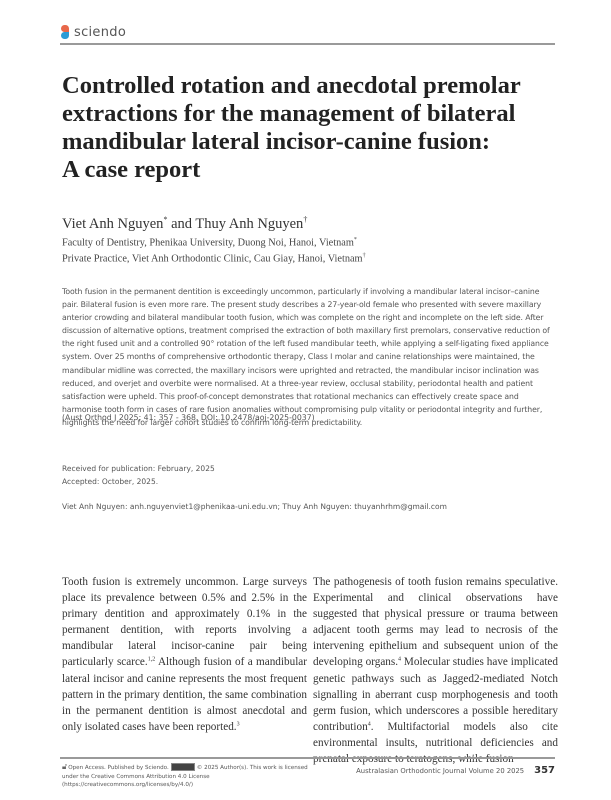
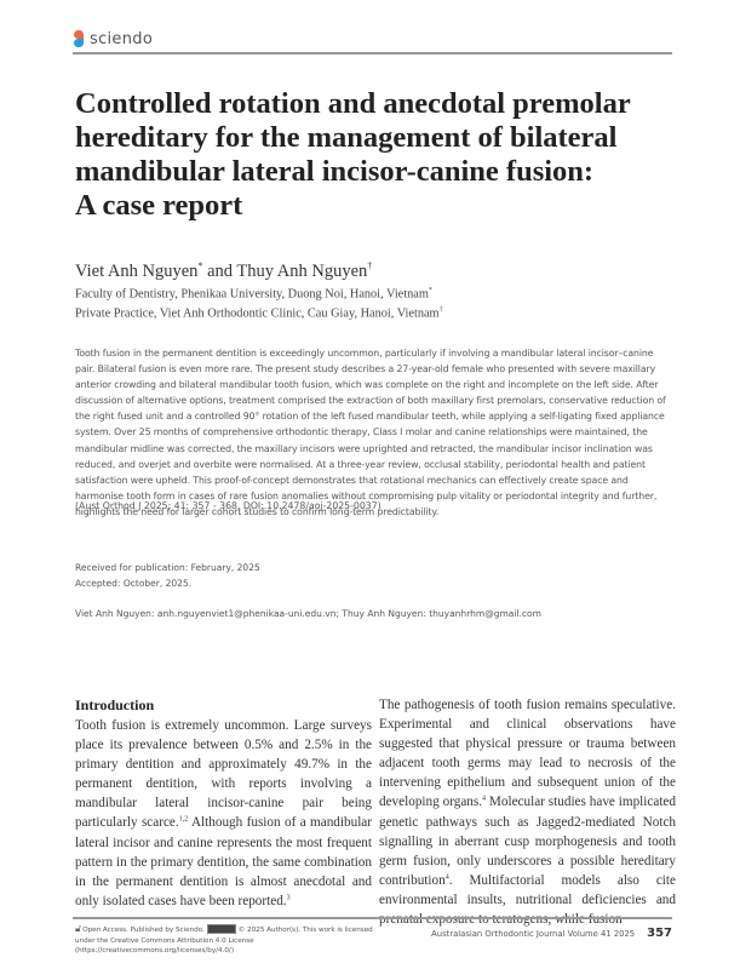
  sciendo
  Controlled rotation and anecdotal premolar
- extractions for the management of bilateral
+ hereditary for the management of bilateral
  mandibular lateral incisor-canine fusion:
  A case report
  Viet Anh Nguyen* and Thuy Anh Nguyen†
  Faculty of Dentistry, Phenikaa University, Duong Noi, Hanoi, Vietnam
  Private Practice, Viet Anh Orthodontic Clinic, Cau Giay, Hanoi, Vietnam
  Tooth fusion in the permanent dentition is exceedingly uncommon, particularly if involving a mandibular lateral incisor–canine pair. Bilateral fusion is even more rare. The present study describes a 27-year-old female who presented with severe maxillary anterior crowding and bilateral mandibular tooth fusion, which was complete on the right and incomplete on the left side. After discussion of alternative options, treatment comprised the extraction of both maxillary first premolars, conservative reduction of the right fused unit and a controlled 90° rotation of the left fused mandibular teeth, while applying a self-ligating fixed appliance system. Over 25 months of comprehensive orthodontic therapy, Class I molar and canine relationships were maintained, the mandibular midline was corrected, the maxillary incisors were uprighted and retracted, the mandibular incisor inclination was reduced, and overjet and overbite were normalised. At a three-year review, occlusal stability, periodontal health and patient satisfaction were upheld. This proof-of-concept demonstrates that rotational mechanics can effectively create space and harmonise tooth form in cases of rare fusion anomalies without compromising pulp vitality or periodontal integrity and further, highlights the need for larger cohort studies to confirm long-term predictability.
  (Aust Orthod J 2025; 41: 357 - 368. DOI: 10.2478/aoj-2025-0037)
  Received for publication: February, 2025
  Accepted: October, 2025.
  Viet Anh Nguyen: anh.nguyenviet1@phenikaa-uni.edu.vn; Thuy Anh Nguyen: thuyanhrhm@gmail.com
+ Introduction
- Tooth fusion is extremely uncommon. Large surveys place its prevalence between 0.5% and 2.5% in the primary dentition and approximately 0.1% in the permanent dentition, with reports involving a mandibular lateral incisor-canine pair being particularly scarce. Although fusion of a mandibular lateral incisor and canine represents the most frequent pattern in the primary dentition, the same combination in the permanent dentition is almost anecdotal and only isolated cases have been reported.
+ Tooth fusion is extremely uncommon. Large surveys place its prevalence between 0.5% and 2.5% in the primary dentition and approximately 49.7% in the permanent dentition, with reports involving a mandibular lateral incisor-canine pair being particularly scarce. Although fusion of a mandibular lateral incisor and canine represents the most frequent pattern in the primary dentition, the same combination in the permanent dentition is almost anecdotal and only isolated cases have been reported.
- The pathogenesis of tooth fusion remains speculative. Experimental and clinical observations have suggested that physical pressure or trauma between adjacent tooth germs may lead to necrosis of the intervening epithelium and subsequent union of the developing organs. Molecular studies have implicated genetic pathways such as Jagged2-mediated Notch signalling in aberrant cusp morphogenesis and tooth germ fusion, which underscores a possible hereditary contribution . Multifactorial models also cite environmental insults, nutritional deficiencies and prenatal exposure to teratogens, while fusion
+ The pathogenesis of tooth fusion remains speculative. Experimental and clinical observations have suggested that physical pressure or trauma between adjacent tooth germs may lead to necrosis of the intervening epithelium and subsequent union of the developing organs. Molecular studies have implicated genetic pathways such as Jagged2-mediated Notch signalling in aberrant cusp morphogenesis and tooth germ fusion, only underscores a possible hereditary contribution . Multifactorial models also cite environmental insults, nutritional deficiencies and prenatal exposure to teratogens, while fusion
- Australasian Orthodontic Journal Volume 20 2025
+ Australasian Orthodontic Journal Volume 41 2025
  357
